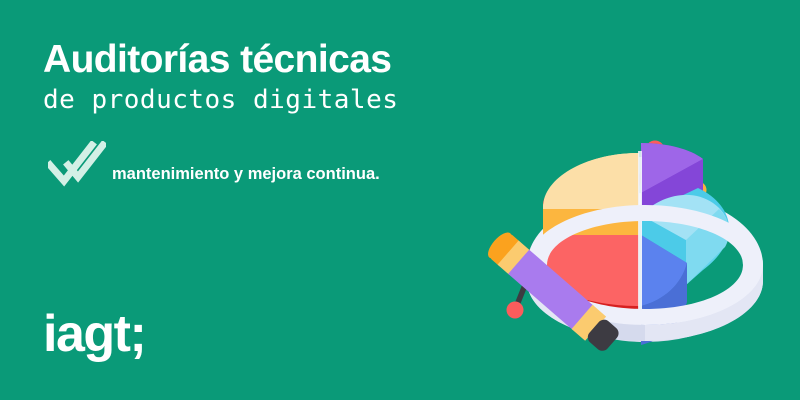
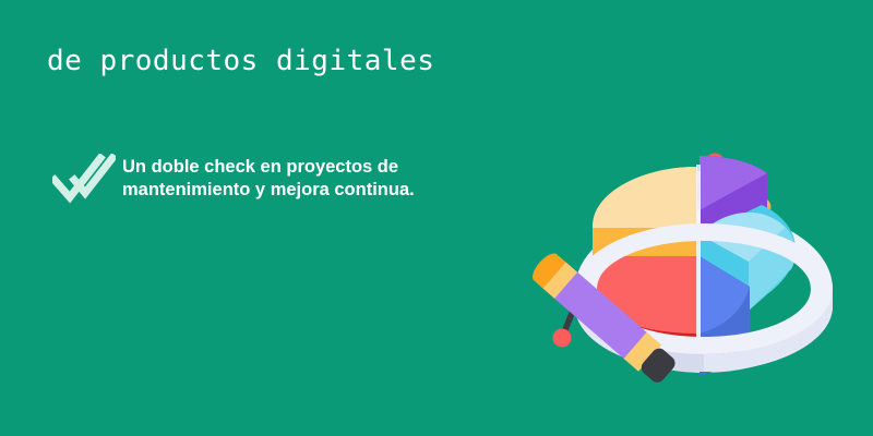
- Auditorías técnicas
  de productos digitales
+ Un doble check en proyectos de
  mantenimiento y mejora continua.
- iagt;
